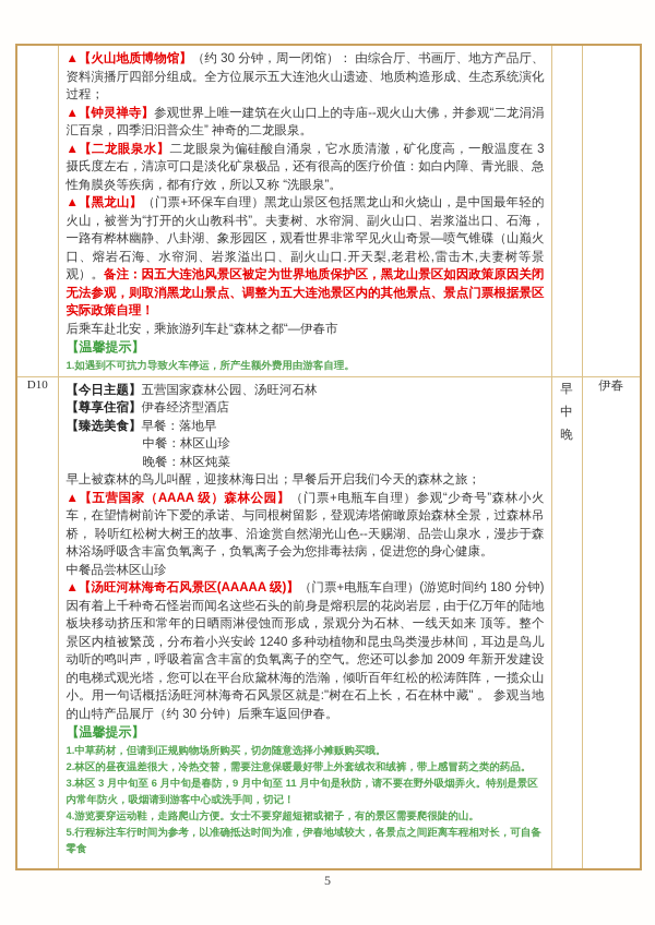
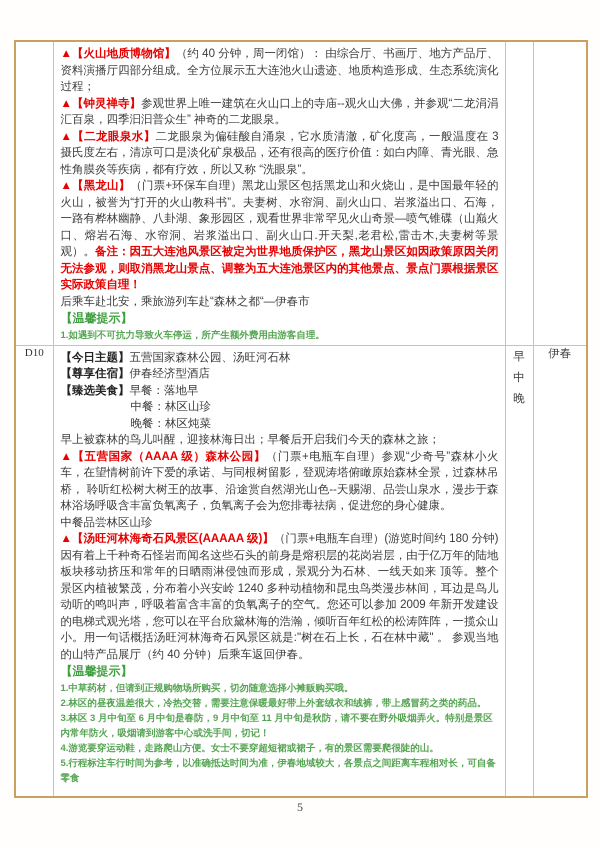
- 	▲【火山地质博物馆】（约 30 分钟，周一闭馆）： 由综合厅、书画厅、地方产品厅、资料演播厅四部分组成。全方位展示五大连池火山遗迹、地质构造形成、生态系统演化过程；▲【钟灵禅寺】参观世界上唯一建筑在火山口上的寺庙--观火山大佛，并参观“二龙涓涓汇百泉，四季汩汩普众生” 神奇的二龙眼泉。▲【二龙眼泉水】二龙眼泉为偏硅酸自涌泉，它水质清澈，矿化度高，一般温度在 3 摄氏度左右，清凉可口是淡化矿泉极品，还有很高的医疗价值：如白内障、青光眼、急性角膜炎等疾病，都有疗效，所以又称 “洗眼泉”。▲【黑龙山】（门票+环保车自理）黑龙山景区包括黑龙山和火烧山，是中国最年轻的火山，被誉为“打开的火山教科书”。夫妻树、水帘洞、副火山口、岩浆溢出口、石海，一路有桦林幽静、八卦湖、象形园区，观看世界非常罕见火山奇景—喷气锥碟（山巅火口、熔岩石海、水帘洞、岩浆溢出口、副火山口.开天梨,老君松,雷击木,夫妻树等景观）。备注：因五大连池风景区被定为世界地质保护区，黑龙山景区如因政策原因关闭无法参观，则取消黑龙山景点、调整为五大连池景区内的其他景点、景点门票根据景区实际政策自理！后乘车赴北安，乘旅游列车赴“森林之都“—伊春市【温馨提示】1.如遇到不可抗力导致火车停运，所产生额外费用由游客自理。
+ 	▲【火山地质博物馆】（约 40 分钟，周一闭馆）： 由综合厅、书画厅、地方产品厅、资料演播厅四部分组成。全方位展示五大连池火山遗迹、地质构造形成、生态系统演化过程；▲【钟灵禅寺】参观世界上唯一建筑在火山口上的寺庙--观火山大佛，并参观“二龙涓涓汇百泉，四季汩汩普众生” 神奇的二龙眼泉。▲【二龙眼泉水】二龙眼泉为偏硅酸自涌泉，它水质清澈，矿化度高，一般温度在 3 摄氏度左右，清凉可口是淡化矿泉极品，还有很高的医疗价值：如白内障、青光眼、急性角膜炎等疾病，都有疗效，所以又称 “洗眼泉”。▲【黑龙山】（门票+环保车自理）黑龙山景区包括黑龙山和火烧山，是中国最年轻的火山，被誉为“打开的火山教科书”。夫妻树、水帘洞、副火山口、岩浆溢出口、石海，一路有桦林幽静、八卦湖、象形园区，观看世界非常罕见火山奇景—喷气锥碟（山巅火口、熔岩石海、水帘洞、岩浆溢出口、副火山口.开天梨,老君松,雷击木,夫妻树等景观）。备注：因五大连池风景区被定为世界地质保护区，黑龙山景区如因政策原因关闭无法参观，则取消黑龙山景点、调整为五大连池景区内的其他景点、景点门票根据景区实际政策自理！后乘车赴北安，乘旅游列车赴“森林之都“—伊春市【温馨提示】1.如遇到不可抗力导致火车停运，所产生额外费用由游客自理。
- D10	【今日主题】五营国家森林公园、汤旺河石林【尊享住宿】伊春经济型酒店【臻选美食】早餐：落地早中餐：林区山珍晚餐：林区炖菜早上被森林的鸟儿叫醒，迎接林海日出；早餐后开启我们今天的森林之旅；▲【五营国家（AAAA 级）森林公园】（门票+电瓶车自理）参观“少奇号”森林小火车，在望情树前许下爱的承诺、与同根树留影，登观涛塔俯瞰原始森林全景，过森林吊桥， 聆听红松树大树王的故事、沿途赏自然湖光山色--天赐湖、品尝山泉水，漫步于森林浴场呼吸含丰富负氧离子，负氧离子会为您排毒祛病，促进您的身心健康。中餐品尝林区山珍▲【汤旺河林海奇石风景区(AAAAA 级)】（门票+电瓶车自理）(游览时间约 180 分钟)因有着上千种奇石怪岩而闻名这些石头的前身是熔积层的花岗岩层，由于亿万年的陆地板块移动挤压和常年的日晒雨淋侵蚀而形成，景观分为石林、一线天如来 顶等。整个景区内植被繁茂，分布着小兴安岭 1240 多种动植物和昆虫鸟类漫步林间，耳边是鸟儿动听的鸣叫声，呼吸着富含丰富的负氧离子的空气。您还可以参加 2009 年新开发建设的电梯式观光塔，您可以在平台欣黛林海的浩瀚，倾听百年红松的松涛阵阵，一揽众山小。用一句话概括汤旺河林海奇石风景区就是:"树在石上长，石在林中藏" 。 参观当地的山特产品展厅（约 30 分钟）后乘车返回伊春。【温馨提示】1.中草药材，但请到正规购物场所购买，切勿随意选择小摊贩购买哦。2.林区的昼夜温差很大，冷热交替，需要注意保暖最好带上外套绒衣和绒裤，带上感冒药之类的药品。3.林区 3 月中旬至 6 月中旬是春防，9 月中旬至 11 月中旬是秋防，请不要在野外吸烟弄火。特别是景区内常年防火，吸烟请到游客中心或洗手间，切记！4.游览要穿运动鞋，走路爬山方便。女士不要穿超短裙或裙子，有的景区需要爬很陡的山。5.行程标注车行时间为参考，以准确抵达时间为准，伊春地域较大，各景点之间距离车程相对长，可自备零食	早中晚	伊春
+ D10	【今日主题】五营国家森林公园、汤旺河石林【尊享住宿】伊春经济型酒店【臻选美食】早餐：落地早中餐：林区山珍晚餐：林区炖菜早上被森林的鸟儿叫醒，迎接林海日出；早餐后开启我们今天的森林之旅；▲【五营国家（AAAA 级）森林公园】（门票+电瓶车自理）参观“少奇号”森林小火车，在望情树前许下爱的承诺、与同根树留影，登观涛塔俯瞰原始森林全景，过森林吊桥， 聆听红松树大树王的故事、沿途赏自然湖光山色--天赐湖、品尝山泉水，漫步于森林浴场呼吸含丰富负氧离子，负氧离子会为您排毒祛病，促进您的身心健康。中餐品尝林区山珍▲【汤旺河林海奇石风景区(AAAAA 级)】（门票+电瓶车自理）(游览时间约 180 分钟)因有着上千种奇石怪岩而闻名这些石头的前身是熔积层的花岗岩层，由于亿万年的陆地板块移动挤压和常年的日晒雨淋侵蚀而形成，景观分为石林、一线天如来 顶等。整个景区内植被繁茂，分布着小兴安岭 1240 多种动植物和昆虫鸟类漫步林间，耳边是鸟儿动听的鸣叫声，呼吸着富含丰富的负氧离子的空气。您还可以参加 2009 年新开发建设的电梯式观光塔，您可以在平台欣黛林海的浩瀚，倾听百年红松的松涛阵阵，一揽众山小。用一句话概括汤旺河林海奇石风景区就是:"树在石上长，石在林中藏" 。 参观当地的山特产品展厅（约 40 分钟）后乘车返回伊春。【温馨提示】1.中草药材，但请到正规购物场所购买，切勿随意选择小摊贩购买哦。2.林区的昼夜温差很大，冷热交替，需要注意保暖最好带上外套绒衣和绒裤，带上感冒药之类的药品。3.林区 3 月中旬至 6 月中旬是春防，9 月中旬至 11 月中旬是秋防，请不要在野外吸烟弄火。特别是景区内常年防火，吸烟请到游客中心或洗手间，切记！4.游览要穿运动鞋，走路爬山方便。女士不要穿超短裙或裙子，有的景区需要爬很陡的山。5.行程标注车行时间为参考，以准确抵达时间为准，伊春地域较大，各景点之间距离车程相对长，可自备零食	早中晚	伊春
  5
